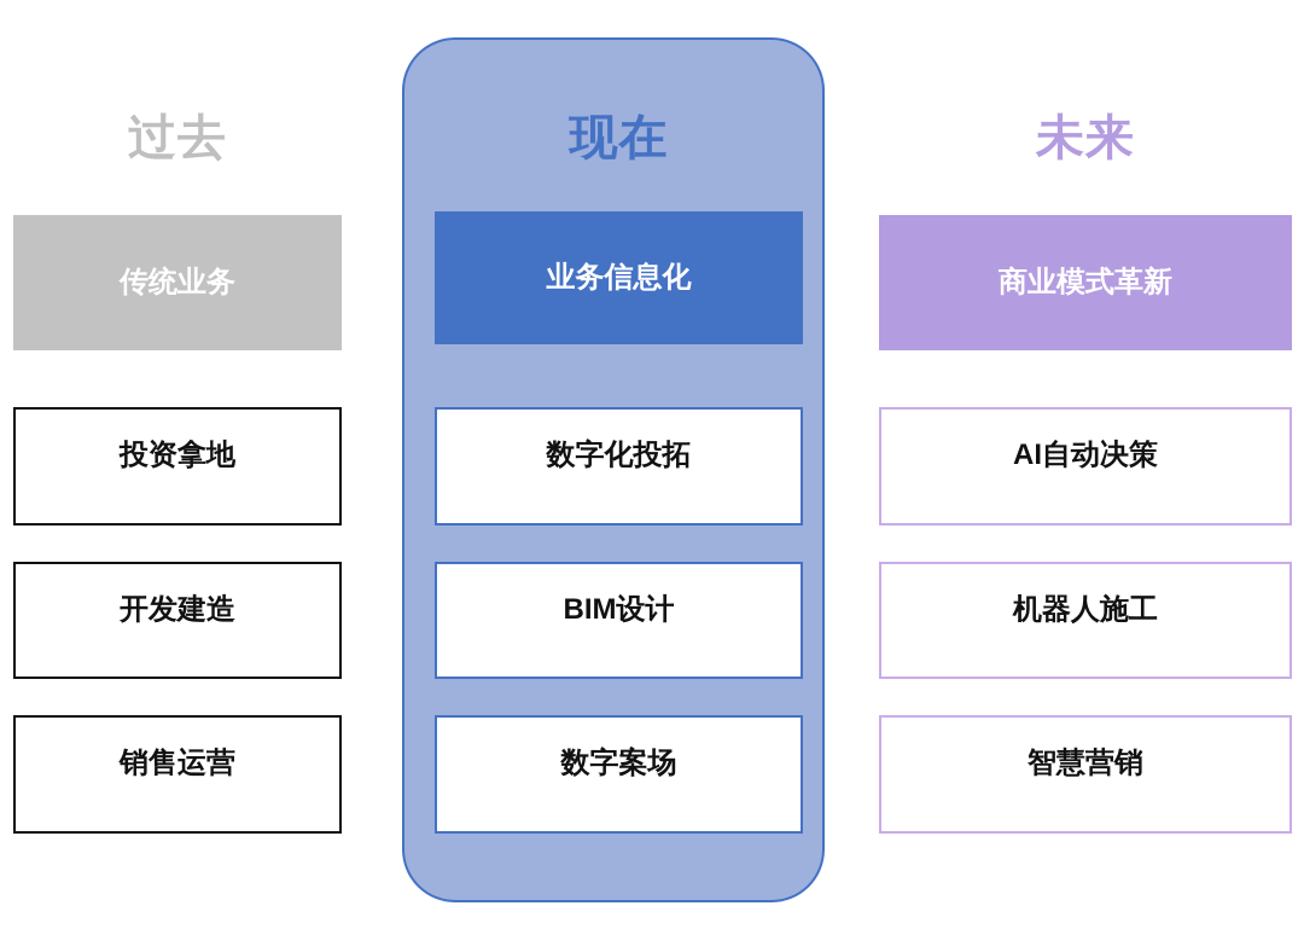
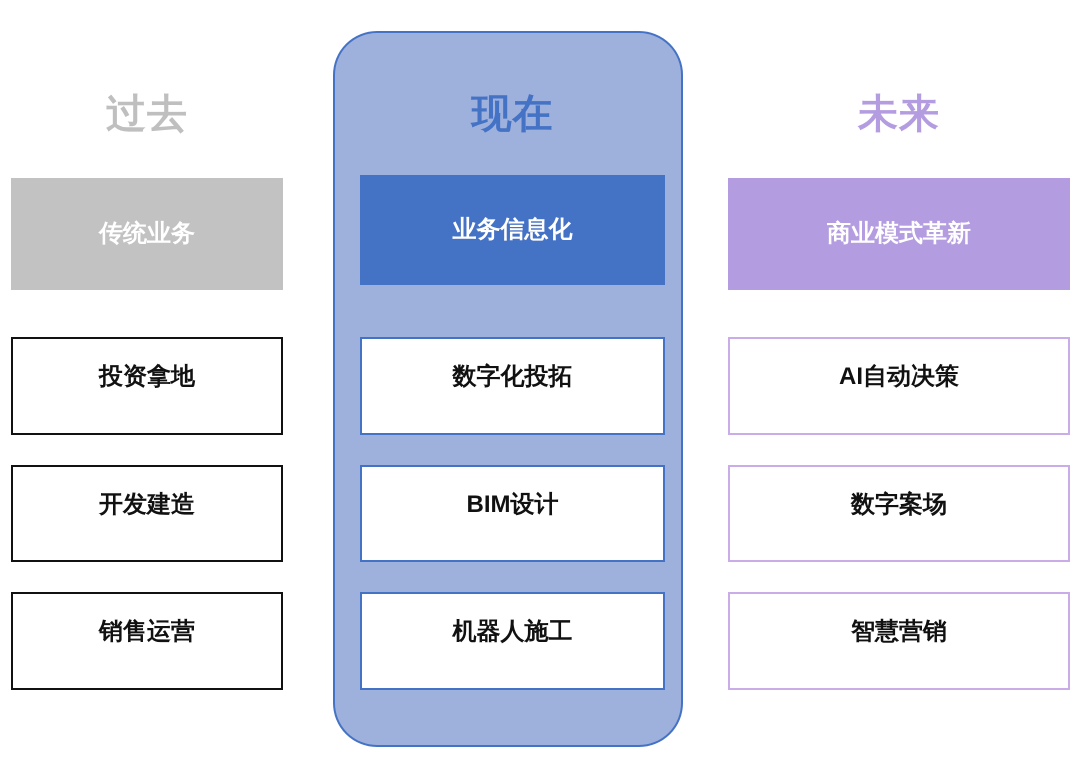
  过去
  传统业务
  投资拿地
  开发建造
  销售运营
  现在
  业务信息化
  数字化投拓
  BIM设计
- 数字案场
+ 机器人施工
  未来
  商业模式革新
  AI自动决策
- 机器人施工
+ 数字案场
  智慧营销
